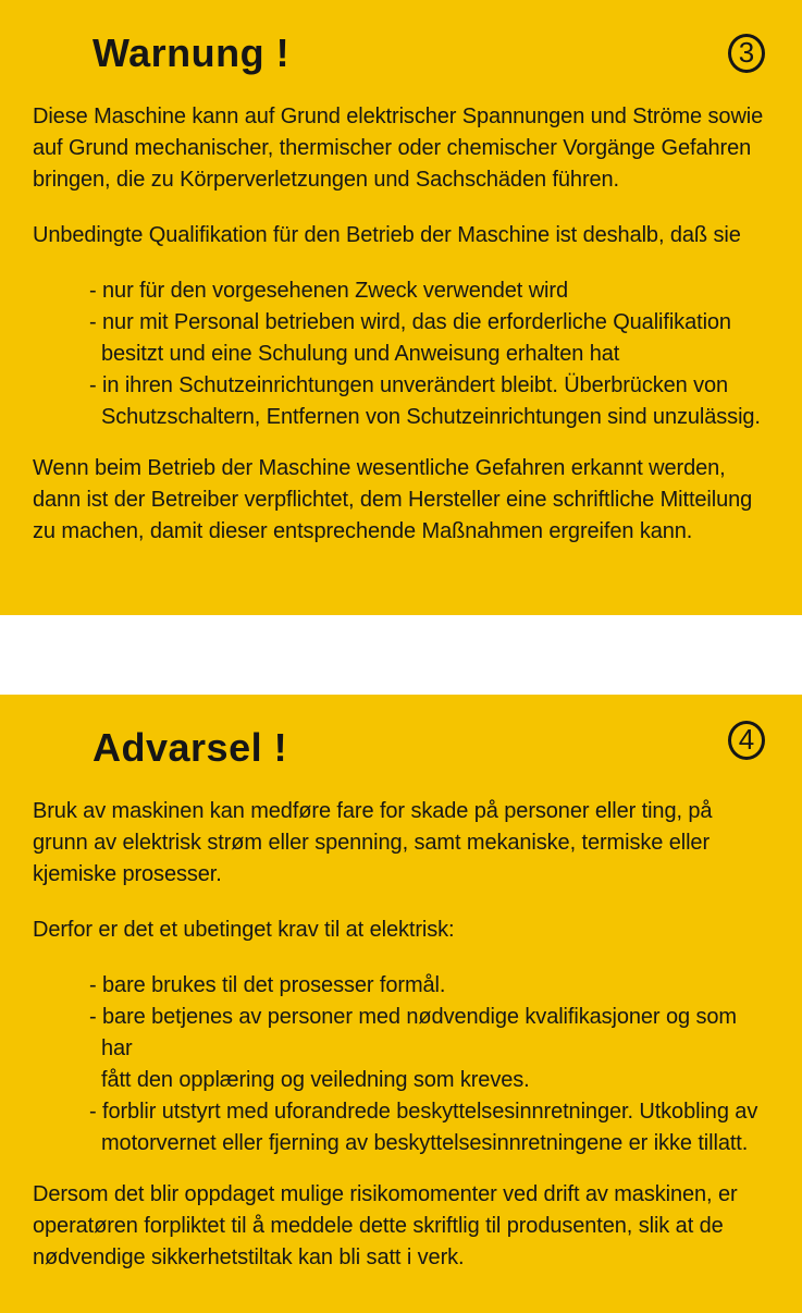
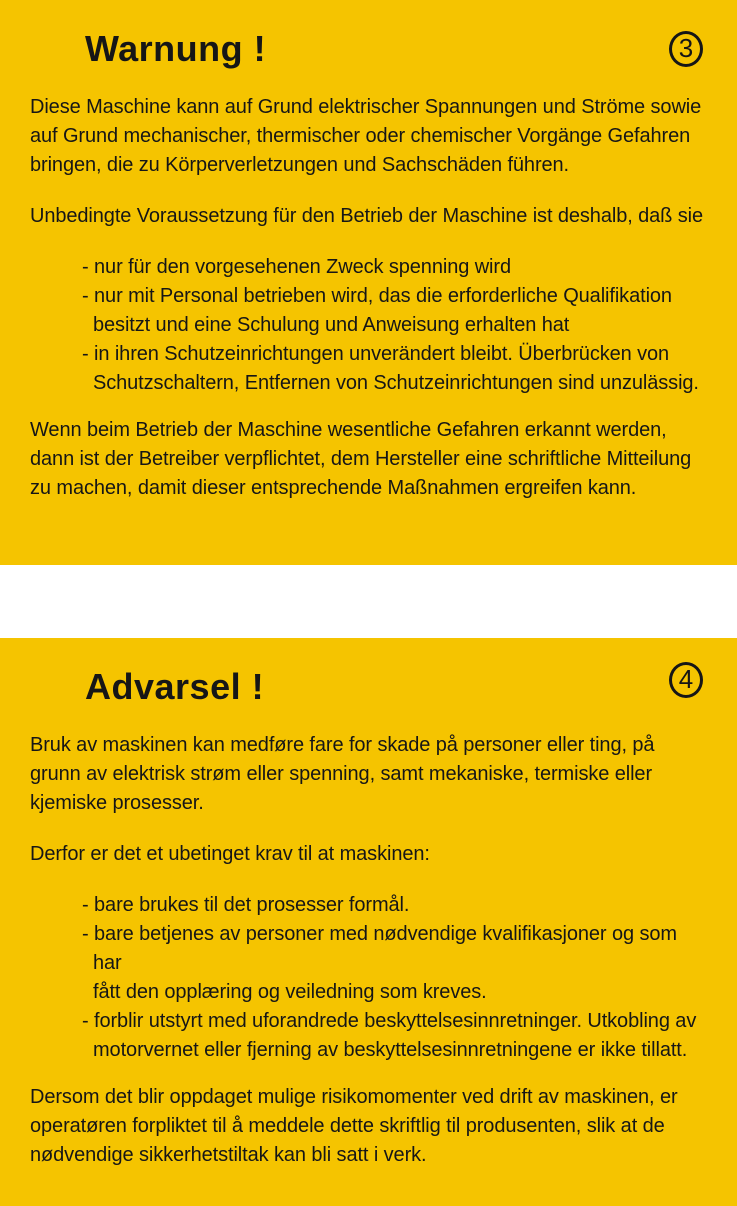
  3
  Warnung !
  Diese Maschine kann auf Grund elektrischer Spannungen und Ströme sowie
  auf Grund mechanischer, thermischer oder chemischer Vorgänge Gefahren
  bringen, die zu Körperverletzungen und Sachschäden führen.
- Unbedingte Qualifikation für den Betrieb der Maschine ist deshalb, daß sie
+ Unbedingte Voraussetzung für den Betrieb der Maschine ist deshalb, daß sie
- - nur für den vorgesehenen Zweck verwendet wird
+ - nur für den vorgesehenen Zweck spenning wird
  - nur mit Personal betrieben wird, das die erforderliche Qualifikation
  besitzt und eine Schulung und Anweisung erhalten hat
  - in ihren Schutzeinrichtungen unverändert bleibt. Überbrücken von
  Schutzschaltern, Entfernen von Schutzeinrichtungen sind unzulässig.
  Wenn beim Betrieb der Maschine wesentliche Gefahren erkannt werden,
  dann ist der Betreiber verpflichtet, dem Hersteller eine schriftliche Mitteilung
  zu machen, damit dieser entsprechende Maßnahmen ergreifen kann.
  4
  Advarsel !
  Bruk av maskinen kan medføre fare for skade på personer eller ting, på
  grunn av elektrisk strøm eller spenning, samt mekaniske, termiske eller
  kjemiske prosesser.
- Derfor er det et ubetinget krav til at elektrisk:
+ Derfor er det et ubetinget krav til at maskinen:
  - bare brukes til det prosesser formål.
  - bare betjenes av personer med nødvendige kvalifikasjoner og som har
  fått den opplæring og veiledning som kreves.
  - forblir utstyrt med uforandrede beskyttelsesinnretninger. Utkobling av
  motorvernet eller fjerning av beskyttelsesinnretningene er ikke tillatt.
  Dersom det blir oppdaget mulige risikomomenter ved drift av maskinen, er
  operatøren forpliktet til å meddele dette skriftlig til produsenten, slik at de
  nødvendige sikkerhetstiltak kan bli satt i verk.
